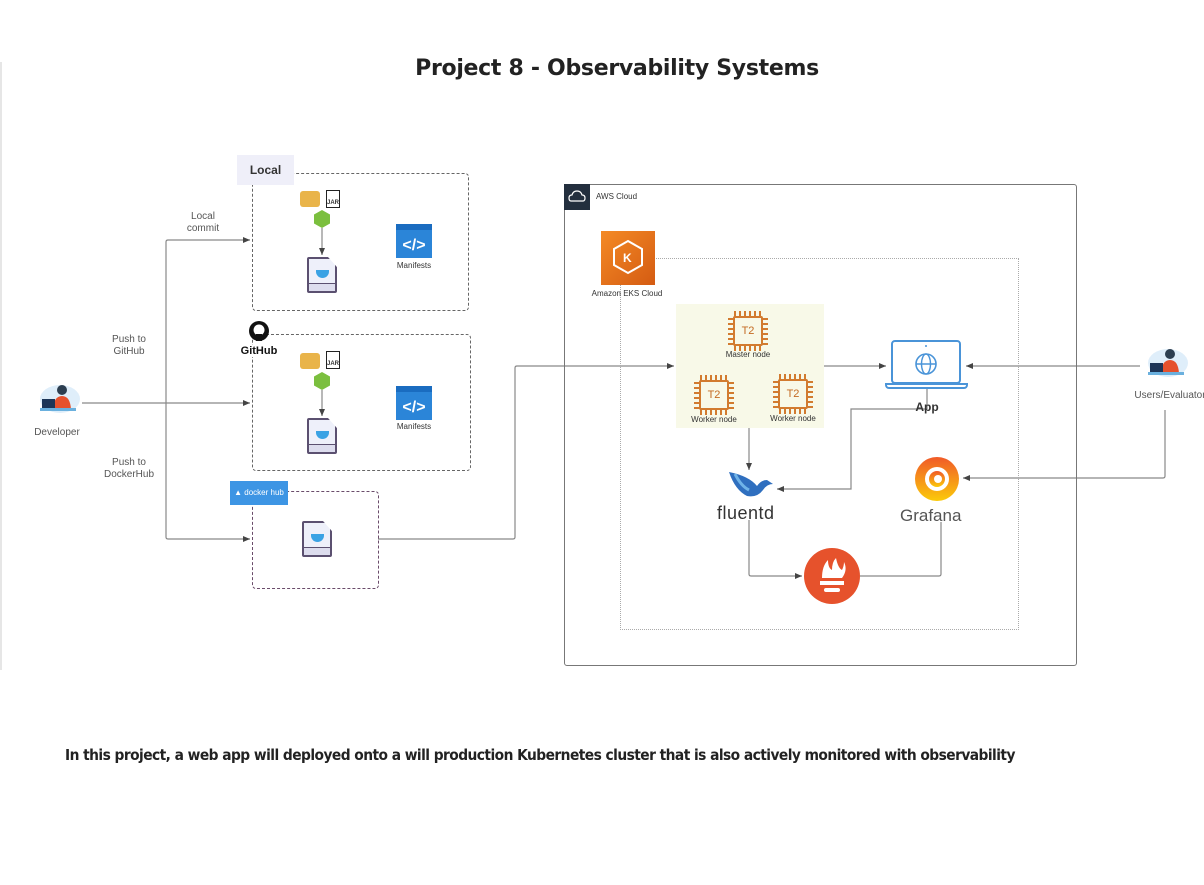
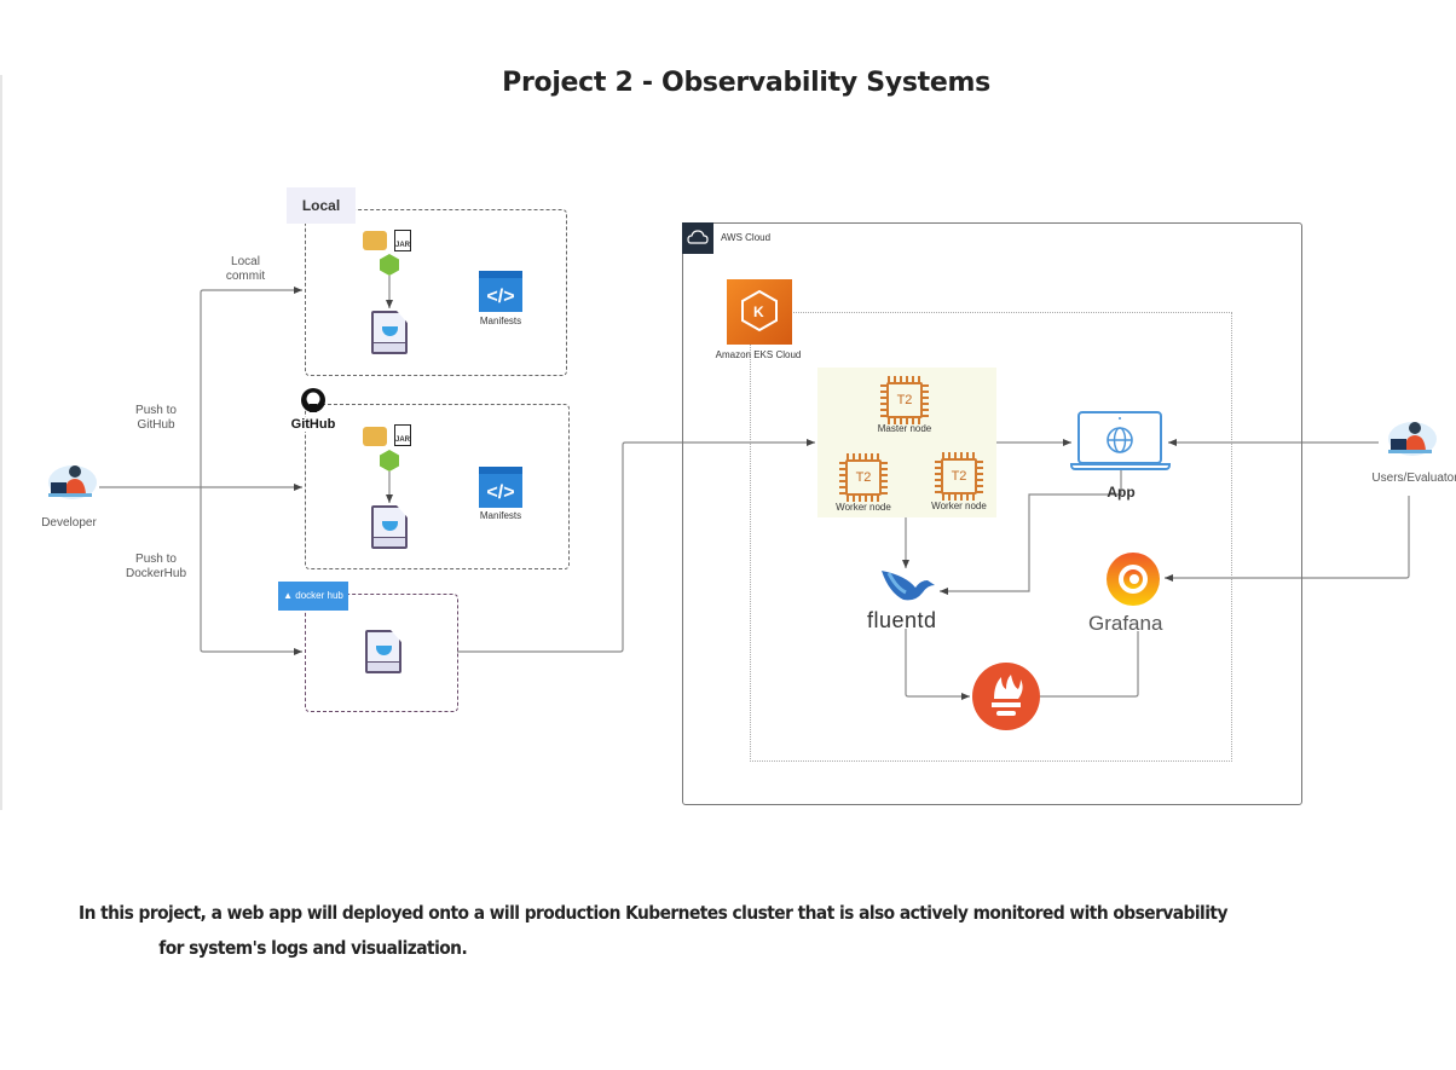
- Project 8 - Observability Systems
+ Project 2 - Observability Systems
  Developer
  Local
  commit
  Push to
  GitHub
  Push to
  DockerHub
  Local
  </>
  Manifests
  GitHub
  </>
  Manifests
  ▲ docker hub
  AWS Cloud
  K
  Amazon EKS Cloud
  T2
  Master node
  T2
  Worker node
  T2
  Worker node
  App
  fluentd
  Grafana
  Users/Evaluato
  In this project, a web app will deployed onto a will production Kubernetes cluster that is also actively monitored with observability
+ for system's logs and visualization.
